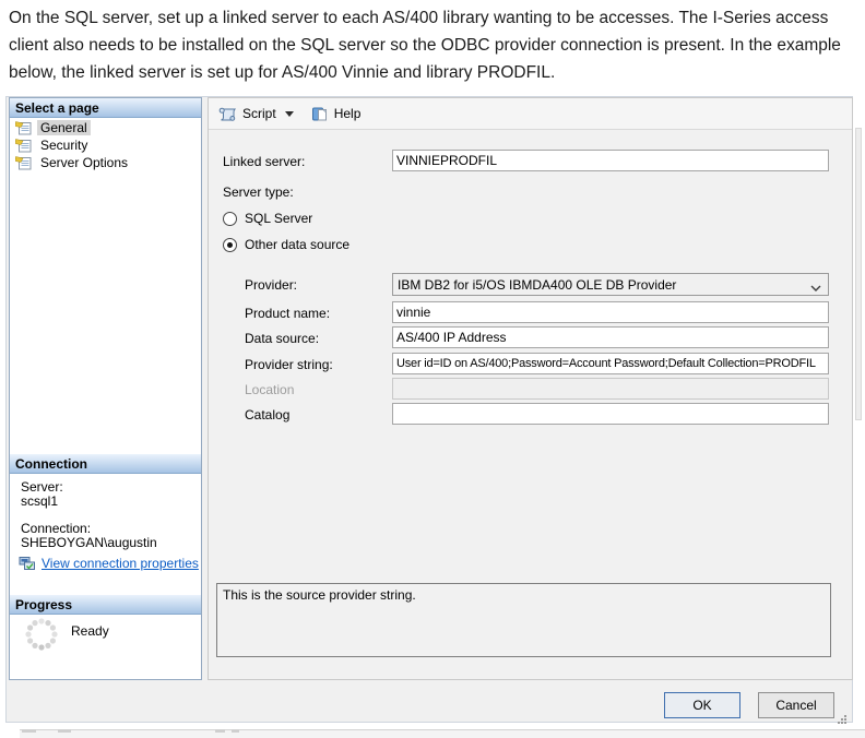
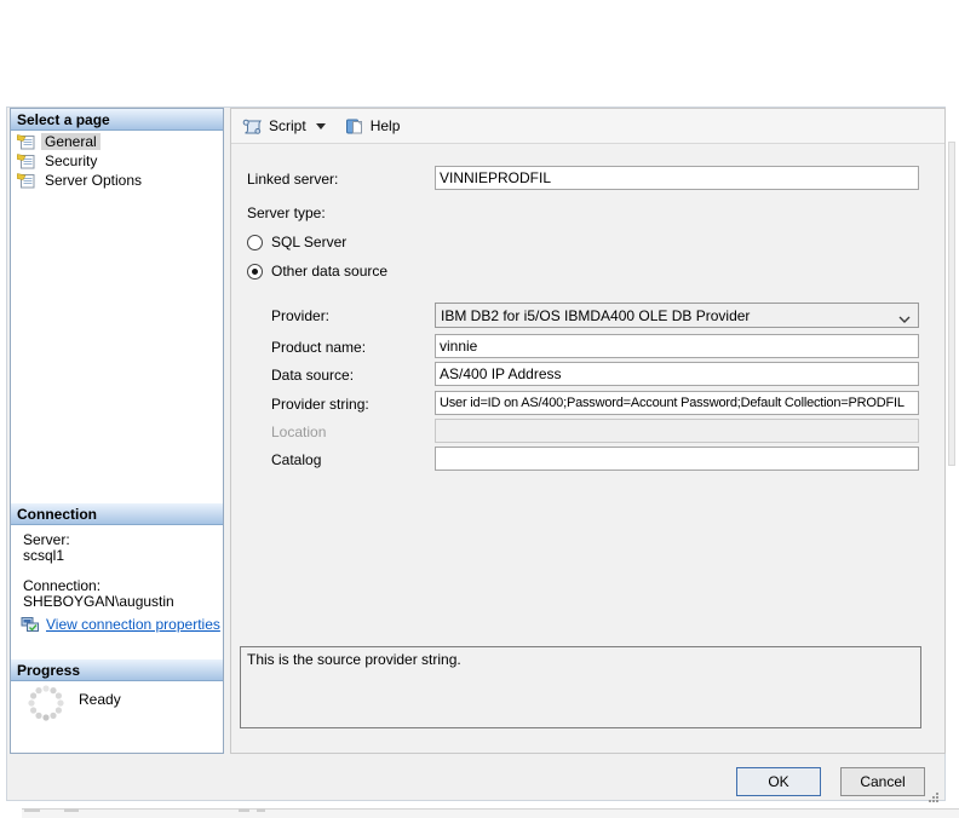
- On the SQL server, set up a linked server to each AS/400 library wanting to be accesses. The I-Series access client also needs to be installed on the SQL server so the ODBC provider connection is present. In the example below, the linked server is set up for AS/400 Vinnie and library PRODFIL.
  Select a page
  General
  Security
  Server Options
  Connection
  Server:
  scsql1
  Connection:
  SHEBOYGAN\augustin
  View connection properties
  Progress
  Ready
  Script
  Help
  Linked server:
  VINNIEPRODFIL
  Server type:
  SQL Server
  Other data source
  Provider:
  IBM DB2 for i5/OS IBMDA400 OLE DB Provider
  Product name:
  vinnie
  Data source:
  AS/400 IP Address
  Provider string:
  User id=ID on AS/400;Password=Account Password;Default Collection=PRODFIL
  Location
  Catalog
  This is the source provider string.
  OK
  Cancel
